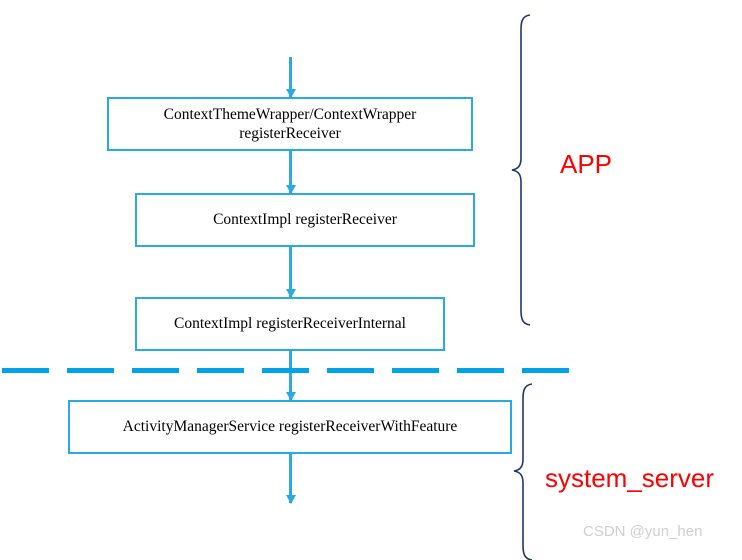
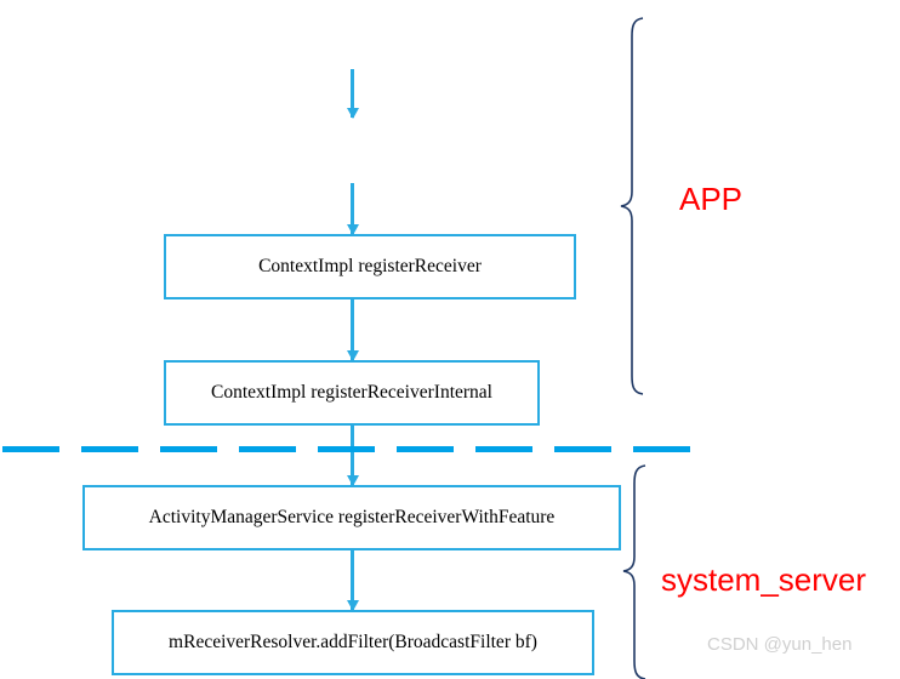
- ContextThemeWrapper/ContextWrapper
- registerReceiver
  ContextImpl registerReceiver
  ContextImpl registerReceiverInternal
  ActivityManagerService registerReceiverWithFeature
+ mReceiverResolver.addFilter(BroadcastFilter bf)
  APP
  system_server
  CSDN @yun_hen
